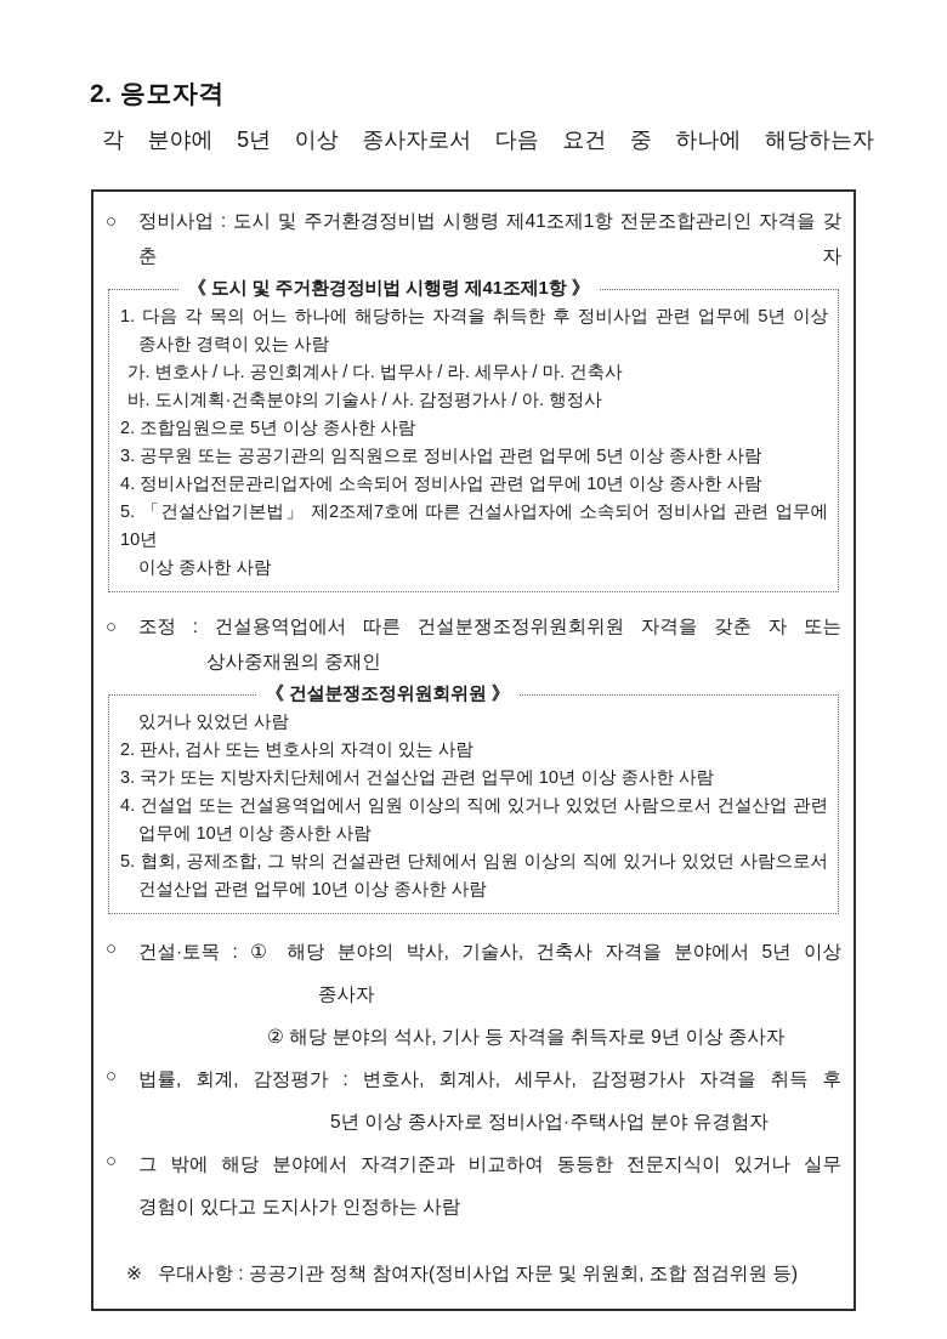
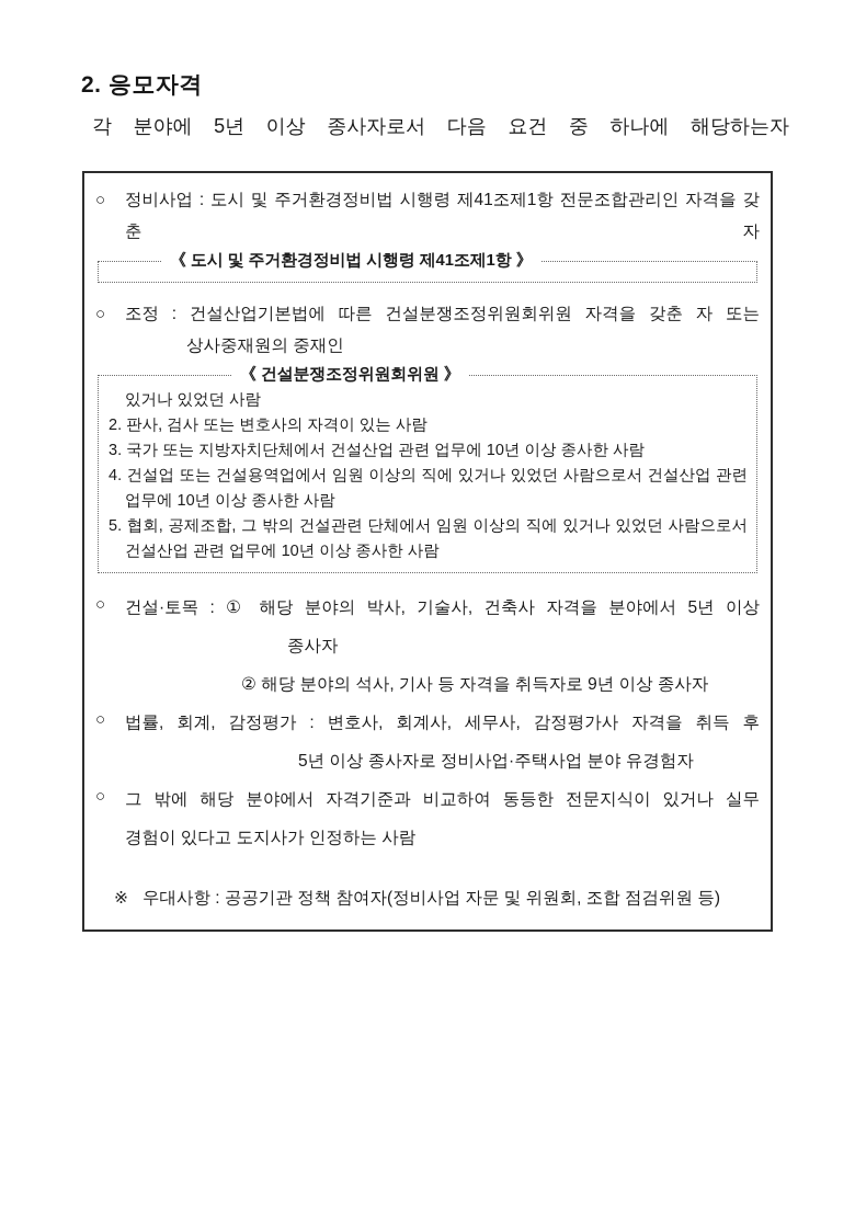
  2. 응모자격
  각 분야에 5년 이상 종사자로서 다음 요건 중 하나에 해당하는자
  ○
  정비사업 : 도시 및 주거환경정비법 시행령 제41조제1항 전문조합관리인 자격을 갖춘 자
  《 도시 및 주거환경정비법 시행령 제41조제1항 》
- 1. 다음 각 목의 어느 하나에 해당하는 자격을 취득한 후 정비사업 관련 업무에 5년 이상
- 종사한 경력이 있는 사람
- 가. 변호사 / 나. 공인회계사 / 다. 법무사 / 라. 세무사 / 마. 건축사
- 바. 도시계획·건축분야의 기술사 / 사. 감정평가사 / 아. 행정사
- 2. 조합임원으로 5년 이상 종사한 사람
- 3. 공무원 또는 공공기관의 임직원으로 정비사업 관련 업무에 5년 이상 종사한 사람
- 4. 정비사업전문관리업자에 소속되어 정비사업 관련 업무에 10년 이상 종사한 사람
- 5. 「건설산업기본법」 제2조제7호에 따른 건설사업자에 소속되어 정비사업 관련 업무에 10년
- 이상 종사한 사람
  ○
- 조정 : 건설용역업에서 따른 건설분쟁조정위원회위원 자격을 갖춘 자 또는
+ 조정 : 건설산업기본법에 따른 건설분쟁조정위원회위원 자격을 갖춘 자 또는
  상사중재원의 중재인
  《 건설분쟁조정위원회위원 》
  있거나 있었던 사람
  2. 판사, 검사 또는 변호사의 자격이 있는 사람
  3. 국가 또는 지방자치단체에서 건설산업 관련 업무에 10년 이상 종사한 사람
  4. 건설업 또는 건설용역업에서 임원 이상의 직에 있거나 있었던 사람으로서 건설산업 관련
  업무에 10년 이상 종사한 사람
  5. 협회, 공제조합, 그 밖의 건설관련 단체에서 임원 이상의 직에 있거나 있었던 사람으로서
  건설산업 관련 업무에 10년 이상 종사한 사람
  ○
  건설·토목 : ① 해당 분야의 박사, 기술사, 건축사 자격을 분야에서 5년 이상
  종사자
  ② 해당 분야의 석사, 기사 등 자격을 취득자로 9년 이상 종사자
  ○
  법률, 회계, 감정평가 : 변호사, 회계사, 세무사, 감정평가사 자격을 취득 후
  5년 이상 종사자로 정비사업·주택사업 분야 유경험자
  ○
  그 밖에 해당 분야에서 자격기준과 비교하여 동등한 전문지식이 있거나 실무
  경험이 있다고 도지사가 인정하는 사람
  ※
  우대사항 : 공공기관 정책 참여자(정비사업 자문 및 위원회, 조합 점검위원 등)
